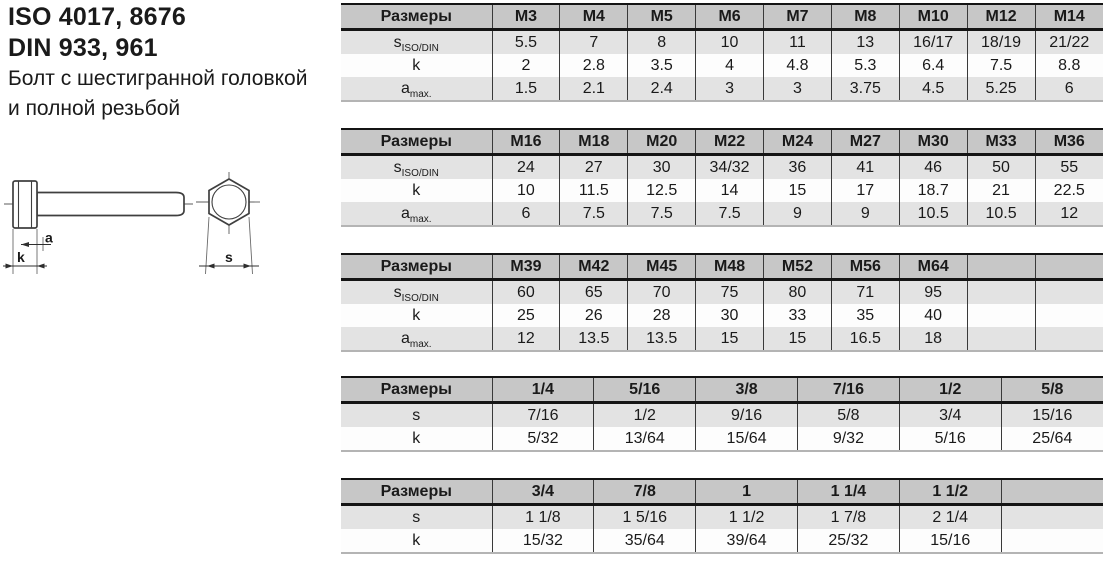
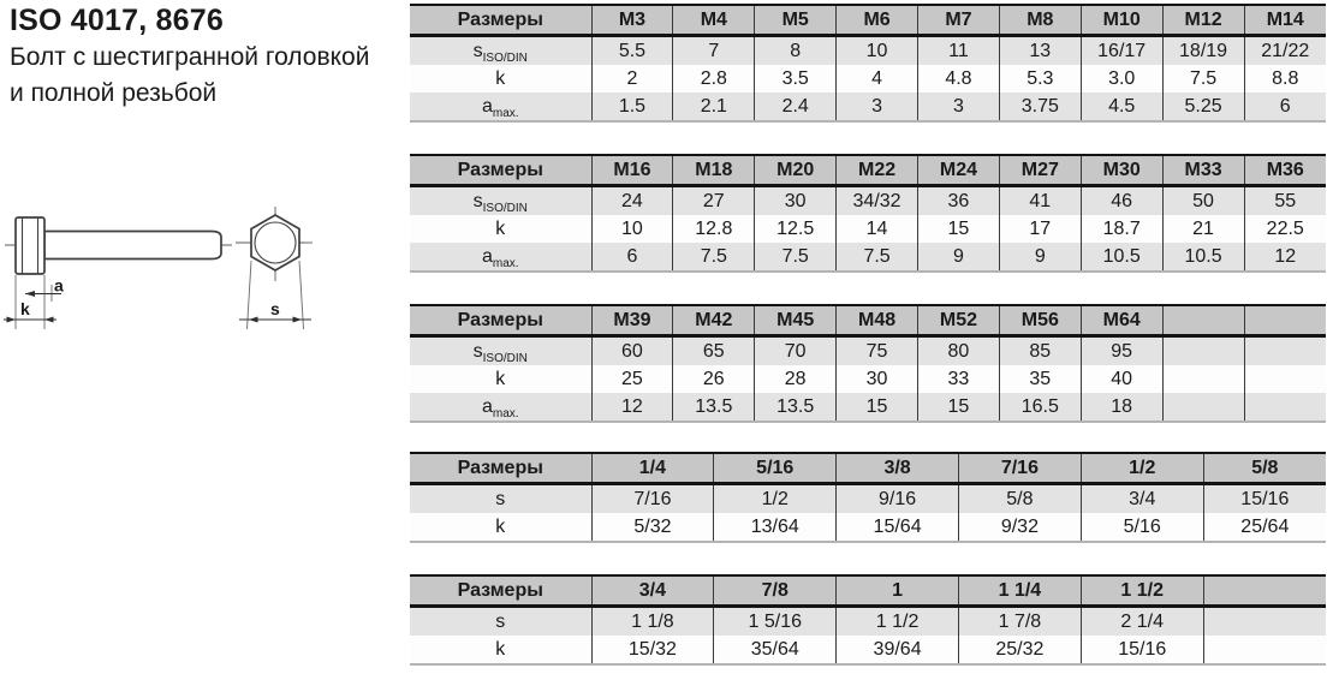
  ISO 4017, 8676
- DIN 933, 961
  Болт с шестигранной головкой
  и полной резьбой
  a
  k
  s
  Размеры	M3	M4	M5	M6	M7	M8	M10	M12	M14
  sISO/DIN	5.5	7	8	10	11	13	16/17	18/19	21/22
- k	2	2.8	3.5	4	4.8	5.3	6.4	7.5	8.8
+ k	2	2.8	3.5	4	4.8	5.3	3.0	7.5	8.8
  amax.	1.5	2.1	2.4	3	3	3.75	4.5	5.25	6
  Размеры	M16	M18	M20	M22	M24	M27	M30	M33	M36
  sISO/DIN	24	27	30	34/32	36	41	46	50	55
- k	10	11.5	12.5	14	15	17	18.7	21	22.5
+ k	10	12.8	12.5	14	15	17	18.7	21	22.5
  amax.	6	7.5	7.5	7.5	9	9	10.5	10.5	12
  Размеры	M39	M42	M45	M48	M52	M56	M64
- sISO/DIN	60	65	70	75	80	71	95
+ sISO/DIN	60	65	70	75	80	85	95
  k	25	26	28	30	33	35	40
  amax.	12	13.5	13.5	15	15	16.5	18
  Размеры	1/4	5/16	3/8	7/16	1/2	5/8
  s	7/16	1/2	9/16	5/8	3/4	15/16
  k	5/32	13/64	15/64	9/32	5/16	25/64
  Размеры	3/4	7/8	1	1 1/4	1 1/2
  s	1 1/8	1 5/16	1 1/2	1 7/8	2 1/4
  k	15/32	35/64	39/64	25/32	15/16
